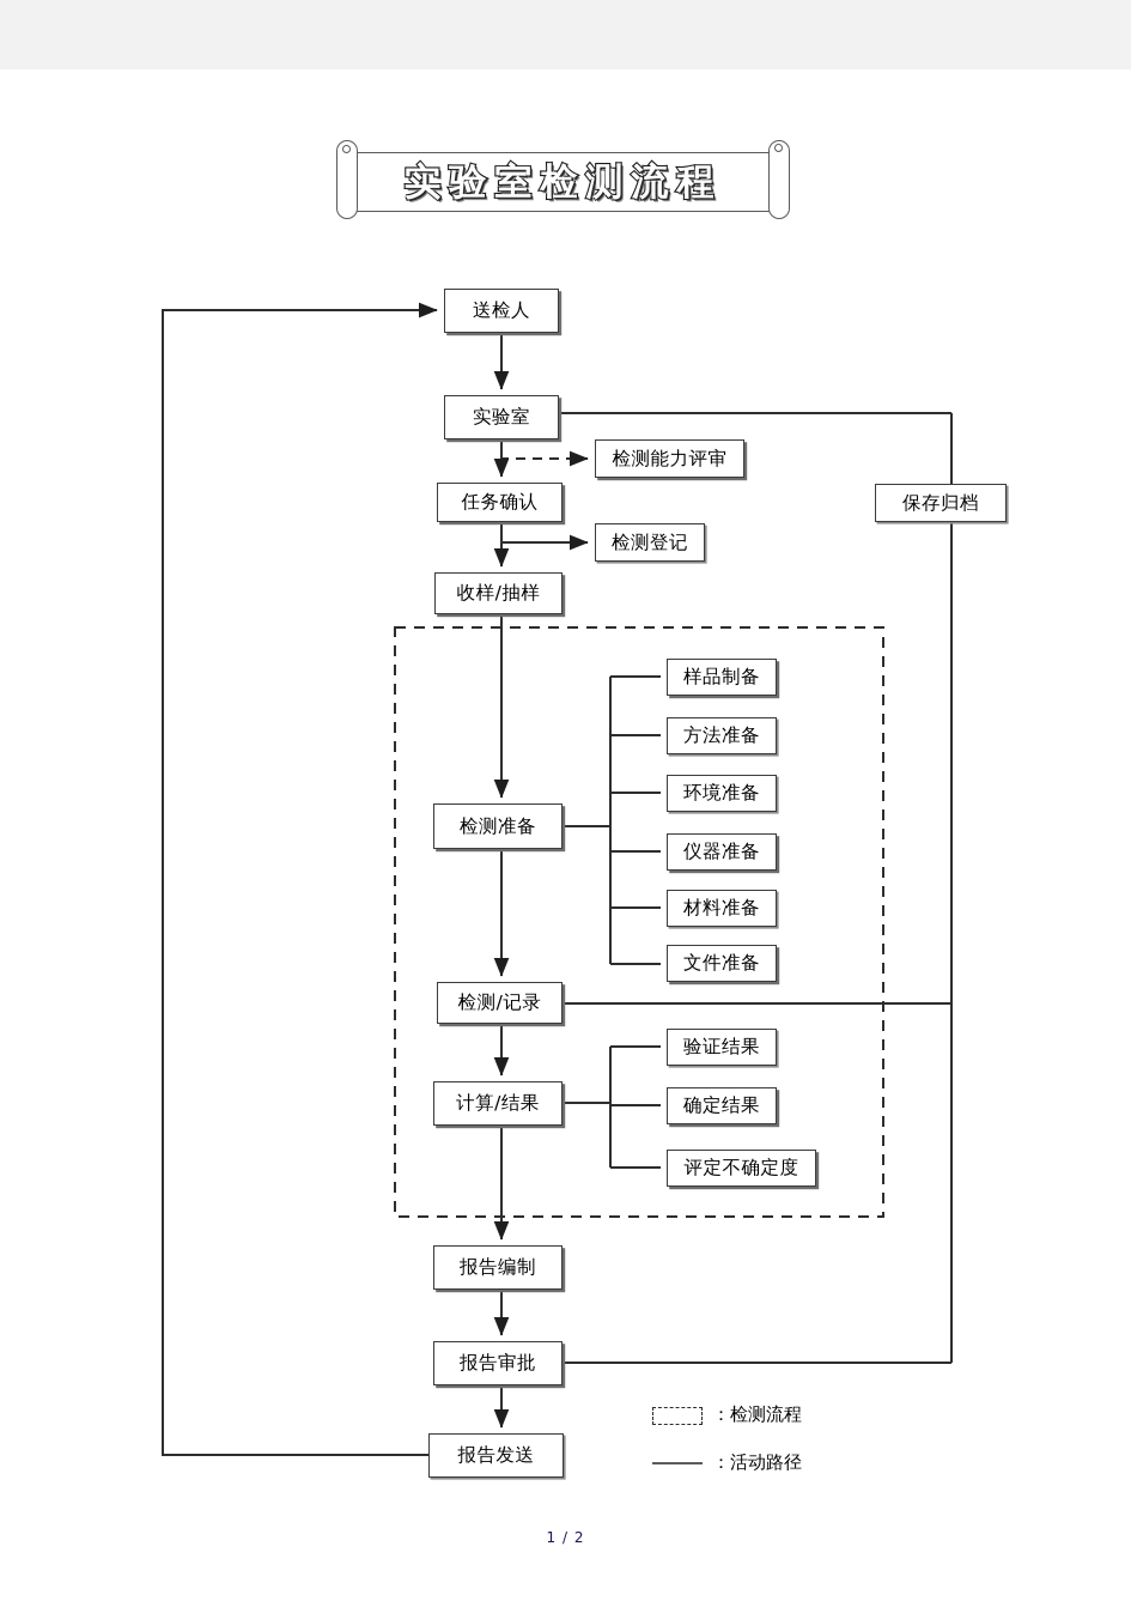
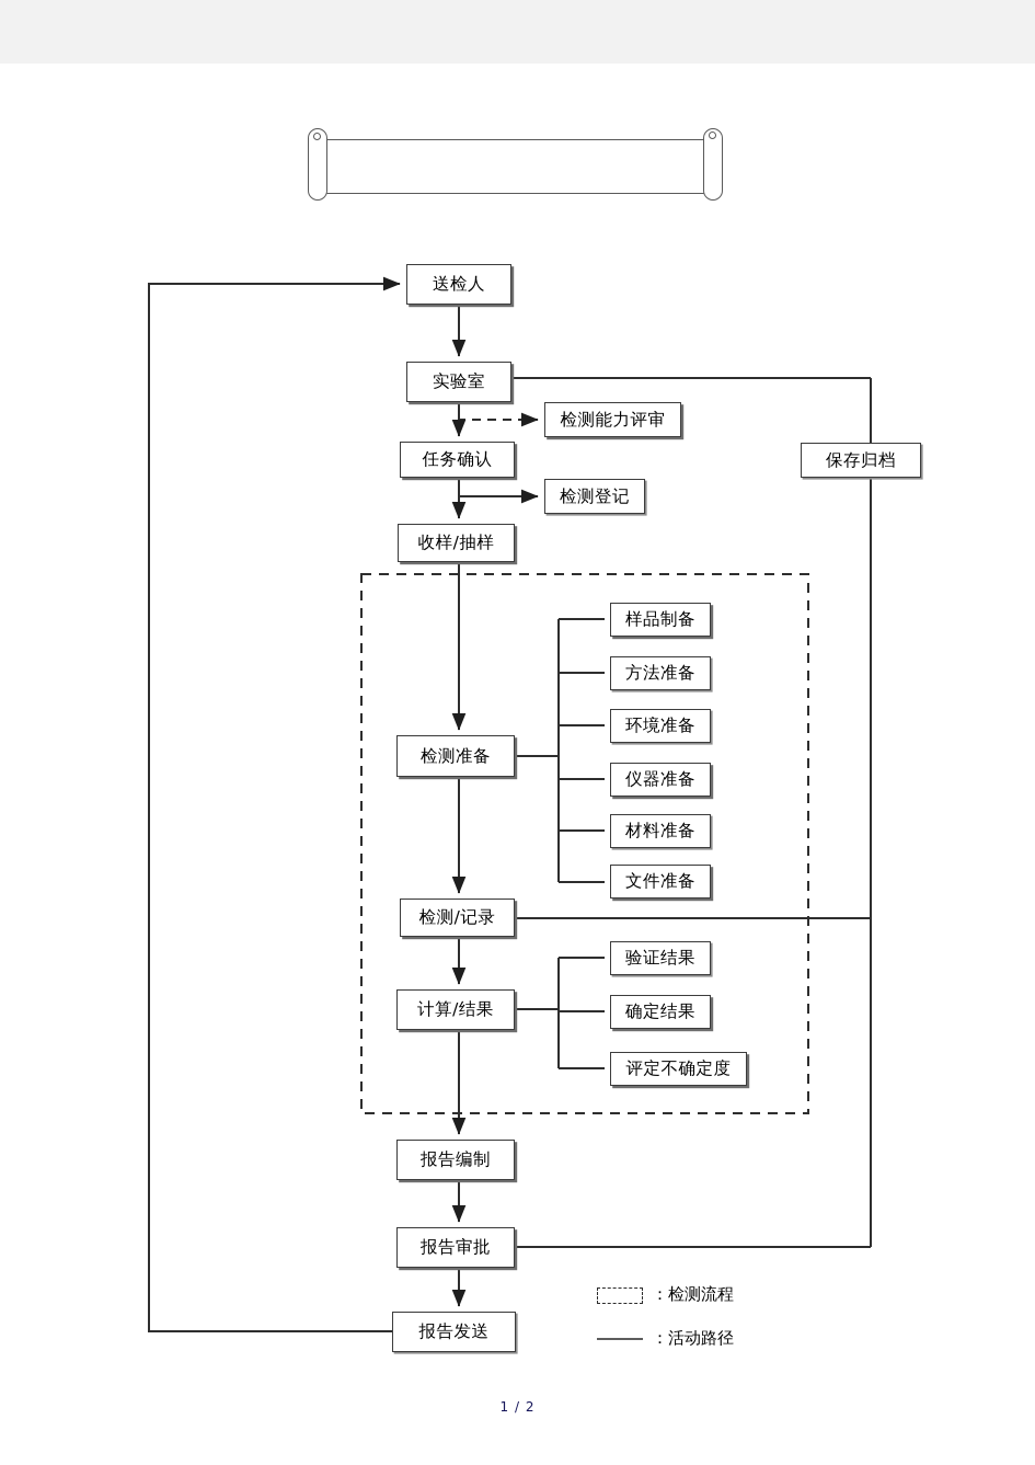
- 实验室检测流程
  送检人
  实验室
  检测能力评审
  任务确认
  检测登记
  收样/抽样
  检测准备
  样品制备
  方法准备
  环境准备
  仪器准备
  材料准备
  文件准备
  检测/记录
  计算/结果
  验证结果
  确定结果
  评定不确定度
  报告编制
  报告审批
  报告发送
  保存归档
  ：
  检测流程
  ：
  活动路径
  1 / 2
